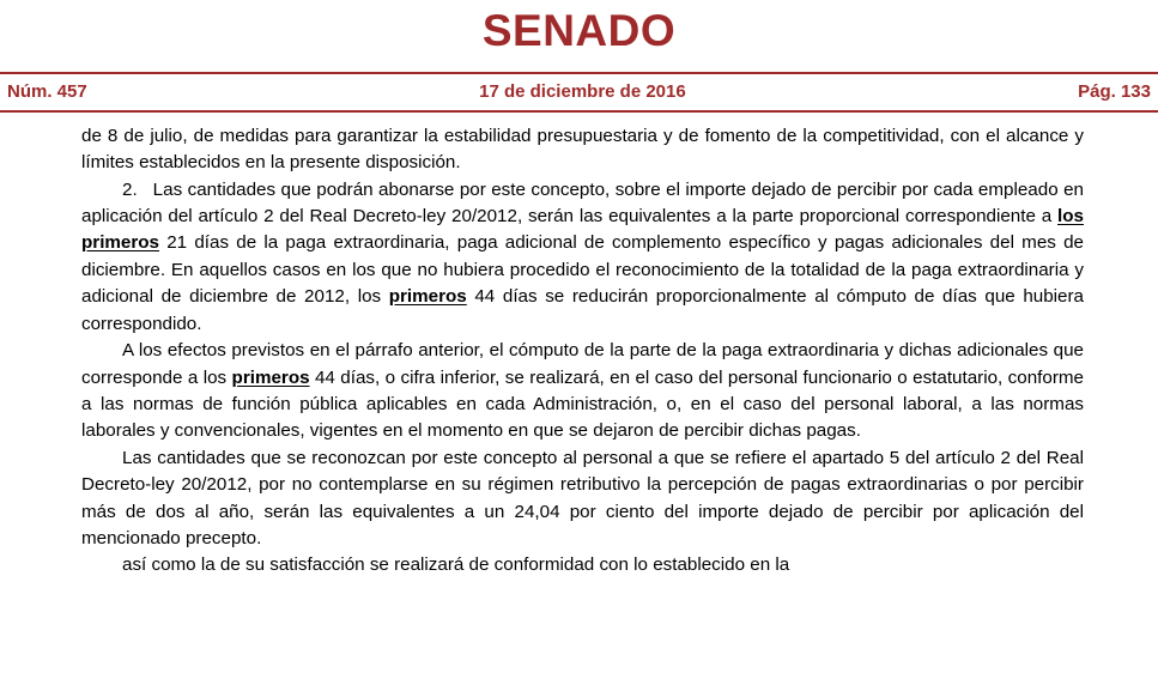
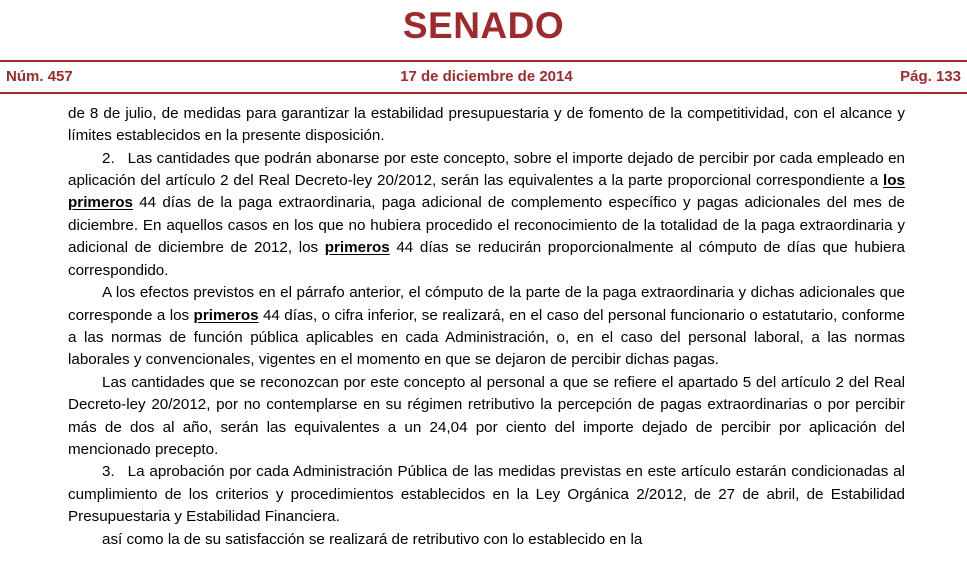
  SENADO
  Núm. 457
- 17 de diciembre de 2016
+ 17 de diciembre de 2014
  Pág. 133
  de 8 de julio, de medidas para garantizar la estabilidad presupuestaria y de fomento de la competitividad, con el alcance y límites establecidos en la presente disposición.
- 2. Las cantidades que podrán abonarse por este concepto, sobre el importe dejado de percibir por cada empleado en aplicación del artículo 2 del Real Decreto-ley 20/2012, serán las equivalentes a la parte proporcional correspondiente a los primeros 21 días de la paga extraordinaria, paga adicional de complemento específico y pagas adicionales del mes de diciembre. En aquellos casos en los que no hubiera procedido el reconocimiento de la totalidad de la paga extraordinaria y adicional de diciembre de 2012, los primeros 44 días se reducirán proporcionalmente al cómputo de días que hubiera correspondido.
+ 2. Las cantidades que podrán abonarse por este concepto, sobre el importe dejado de percibir por cada empleado en aplicación del artículo 2 del Real Decreto-ley 20/2012, serán las equivalentes a la parte proporcional correspondiente a los primeros 44 días de la paga extraordinaria, paga adicional de complemento específico y pagas adicionales del mes de diciembre. En aquellos casos en los que no hubiera procedido el reconocimiento de la totalidad de la paga extraordinaria y adicional de diciembre de 2012, los primeros 44 días se reducirán proporcionalmente al cómputo de días que hubiera correspondido.
  A los efectos previstos en el párrafo anterior, el cómputo de la parte de la paga extraordinaria y dichas adicionales que corresponde a los primeros 44 días, o cifra inferior, se realizará, en el caso del personal funcionario o estatutario, conforme a las normas de función pública aplicables en cada Administración, o, en el caso del personal laboral, a las normas laborales y convencionales, vigentes en el momento en que se dejaron de percibir dichas pagas.
  Las cantidades que se reconozcan por este concepto al personal a que se refiere el apartado 5 del artículo 2 del Real Decreto-ley 20/2012, por no contemplarse en su régimen retributivo la percepción de pagas extraordinarias o por percibir más de dos al año, serán las equivalentes a un 24,04 por ciento del importe dejado de percibir por aplicación del mencionado precepto.
+ 3. La aprobación por cada Administración Pública de las medidas previstas en este artículo estarán condicionadas al cumplimiento de los criterios y procedimientos establecidos en la Ley Orgánica 2/2012, de 27 de abril, de Estabilidad Presupuestaria y Estabilidad Financiera.
- así como la de su satisfacción se realizará de conformidad con lo establecido en la
+ así como la de su satisfacción se realizará de retributivo con lo establecido en la
